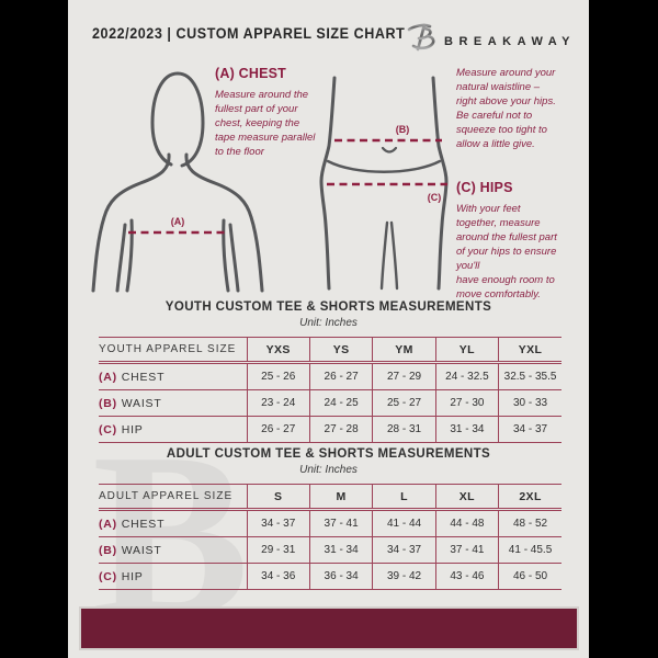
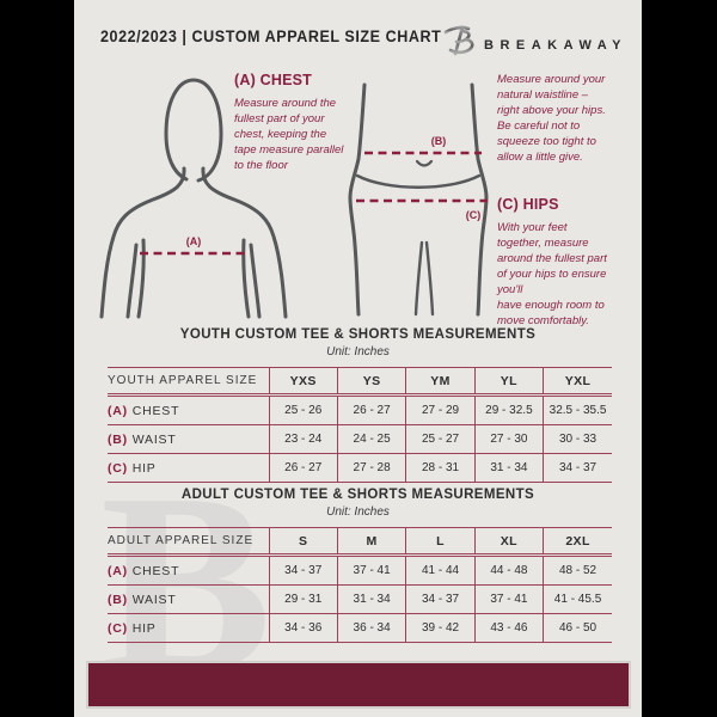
  2022/2023 | CUSTOM APPAREL SIZE CHART
  BREAKAWAY
  (A)
  (B)
  (C)
  (A) CHEST
  Measure around the
  fullest part of your
  chest, keeping the
  tape measure parallel
  to the floor
  Measure around your
  natural waistline –
  right above your hips.
  Be careful not to
  squeeze too tight to
  allow a little give.
  (C) HIPS
  With your feet
  together, measure
  around the fullest part
  of your hips to ensure
  you'll
  have enough room to
  move comfortably.
  B
  YOUTH CUSTOM TEE & SHORTS MEASUREMENTS
  Unit: Inches
  YOUTH APPAREL SIZE	YXS	YS	YM	YL	YXL
- (A) CHEST	25 - 26	26 - 27	27 - 29	24 - 32.5	32.5 - 35.5
+ (A) CHEST	25 - 26	26 - 27	27 - 29	29 - 32.5	32.5 - 35.5
  (B) WAIST	23 - 24	24 - 25	25 - 27	27 - 30	30 - 33
  (C) HIP	26 - 27	27 - 28	28 - 31	31 - 34	34 - 37
  ADULT CUSTOM TEE & SHORTS MEASUREMENTS
  Unit: Inches
  ADULT APPAREL SIZE	S	M	L	XL	2XL
  (A) CHEST	34 - 37	37 - 41	41 - 44	44 - 48	48 - 52
  (B) WAIST	29 - 31	31 - 34	34 - 37	37 - 41	41 - 45.5
  (C) HIP	34 - 36	36 - 34	39 - 42	43 - 46	46 - 50
